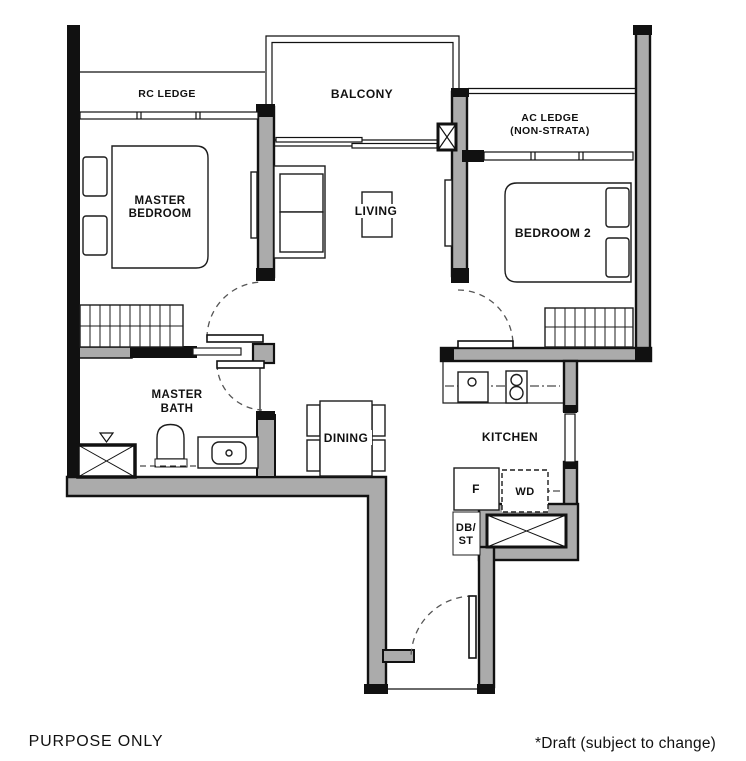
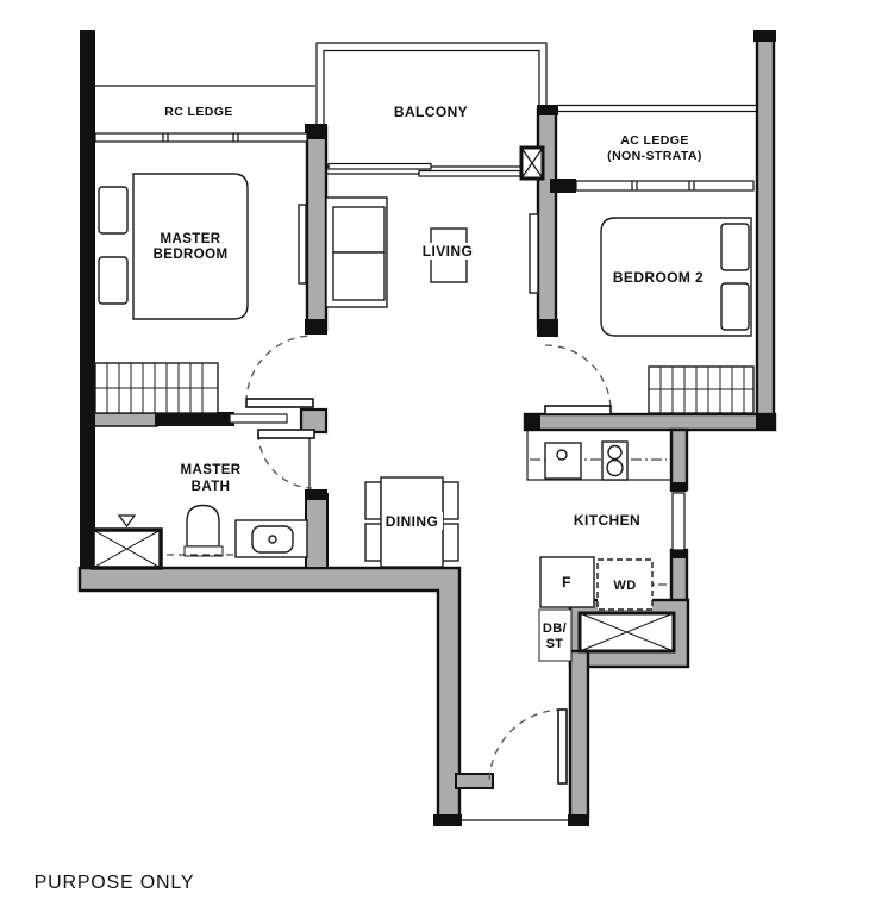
  RC LEDGE
  BALCONY
  AC LEDGE
  (NON-STRATA)
  MASTER
  BEDROOM
  BEDROOM 2
  LIVING
  MASTER
  BATH
  DINING
  KITCHEN
  F
  WD
  DB/
  ST
  PURPOSE ONLY
- *Draft (subject to change)
